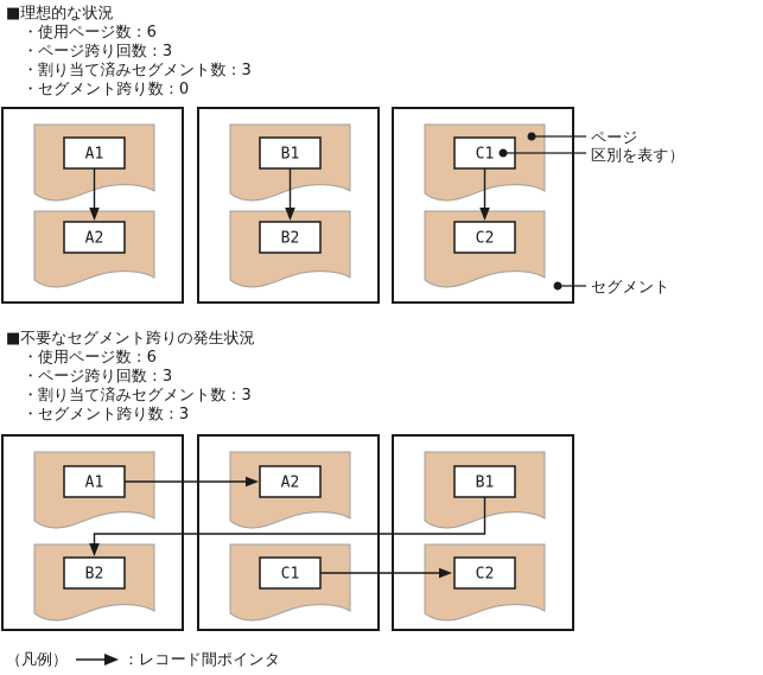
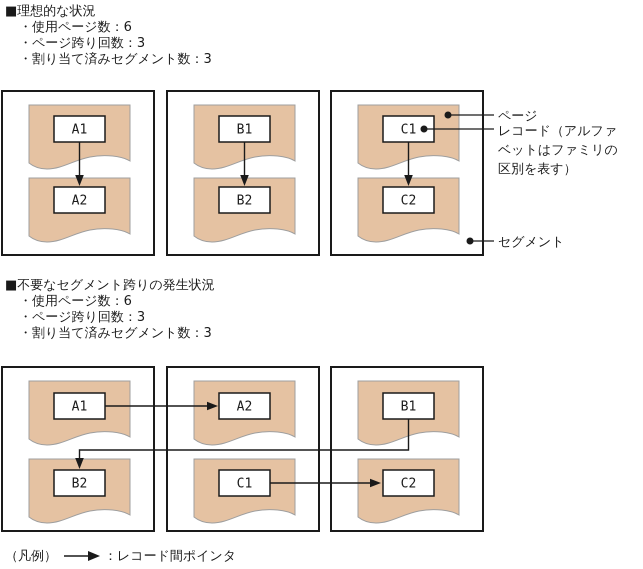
  ■理想的な状況
  ・使用ページ数：6
  ・ページ跨り回数：3
  ・割り当て済みセグメント数：3
- ・セグメント跨り数：0
  ■不要なセグメント跨りの発生状況
  ・使用ページ数：6
  ・ページ跨り回数：3
  ・割り当て済みセグメント数：3
- ・セグメント跨り数：3
  A1
  A2
  B1
  B2
  C1
  C2
  A1
  B2
  A2
  C1
  B1
  C2
  ページ
+ レコード（アルファ
+ ベットはファミリの
  区別を表す）
  セグメント
  （凡例）
  ：レコード間ポインタ
